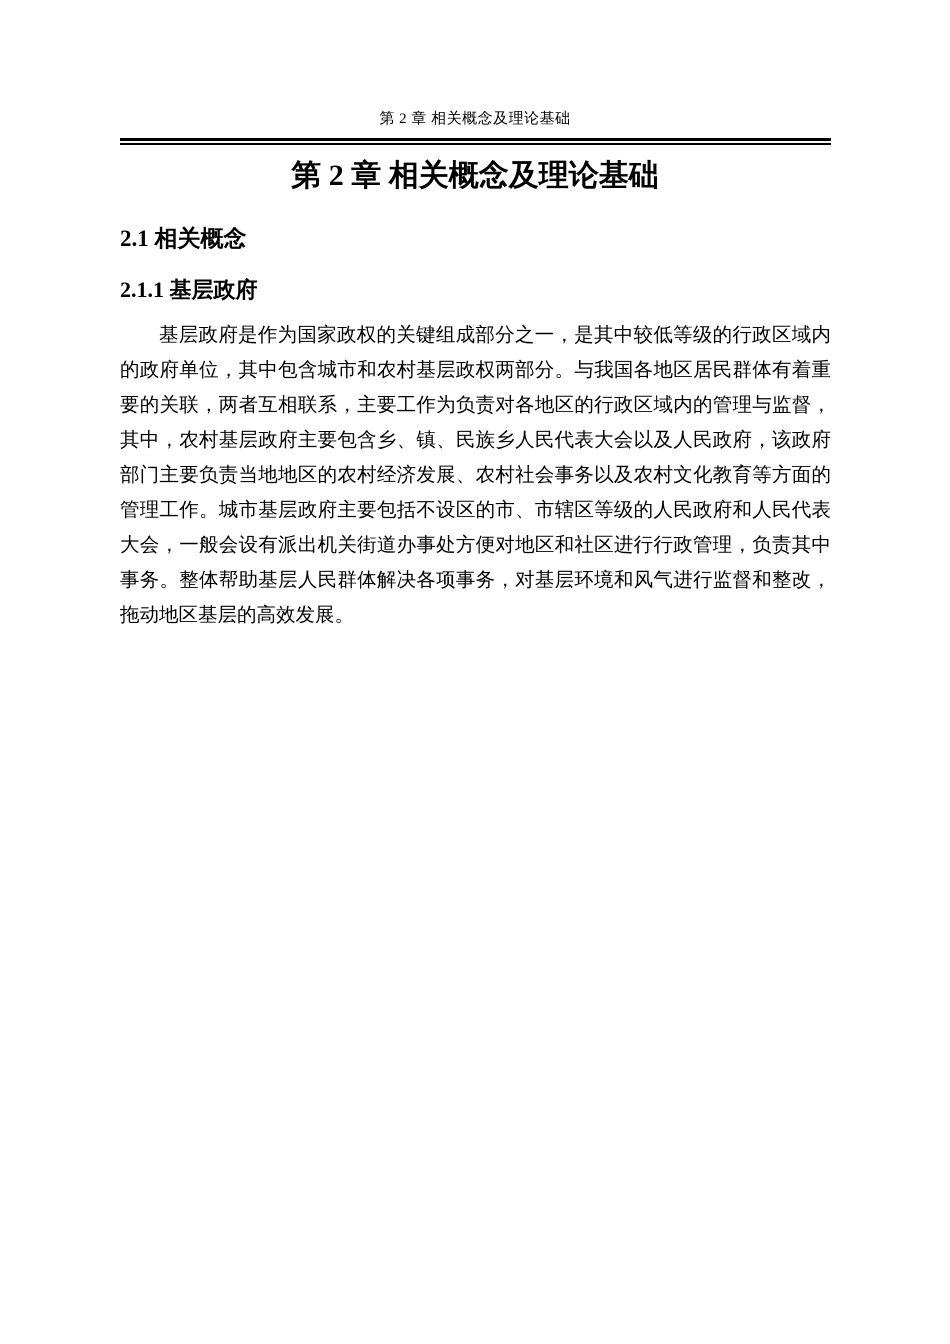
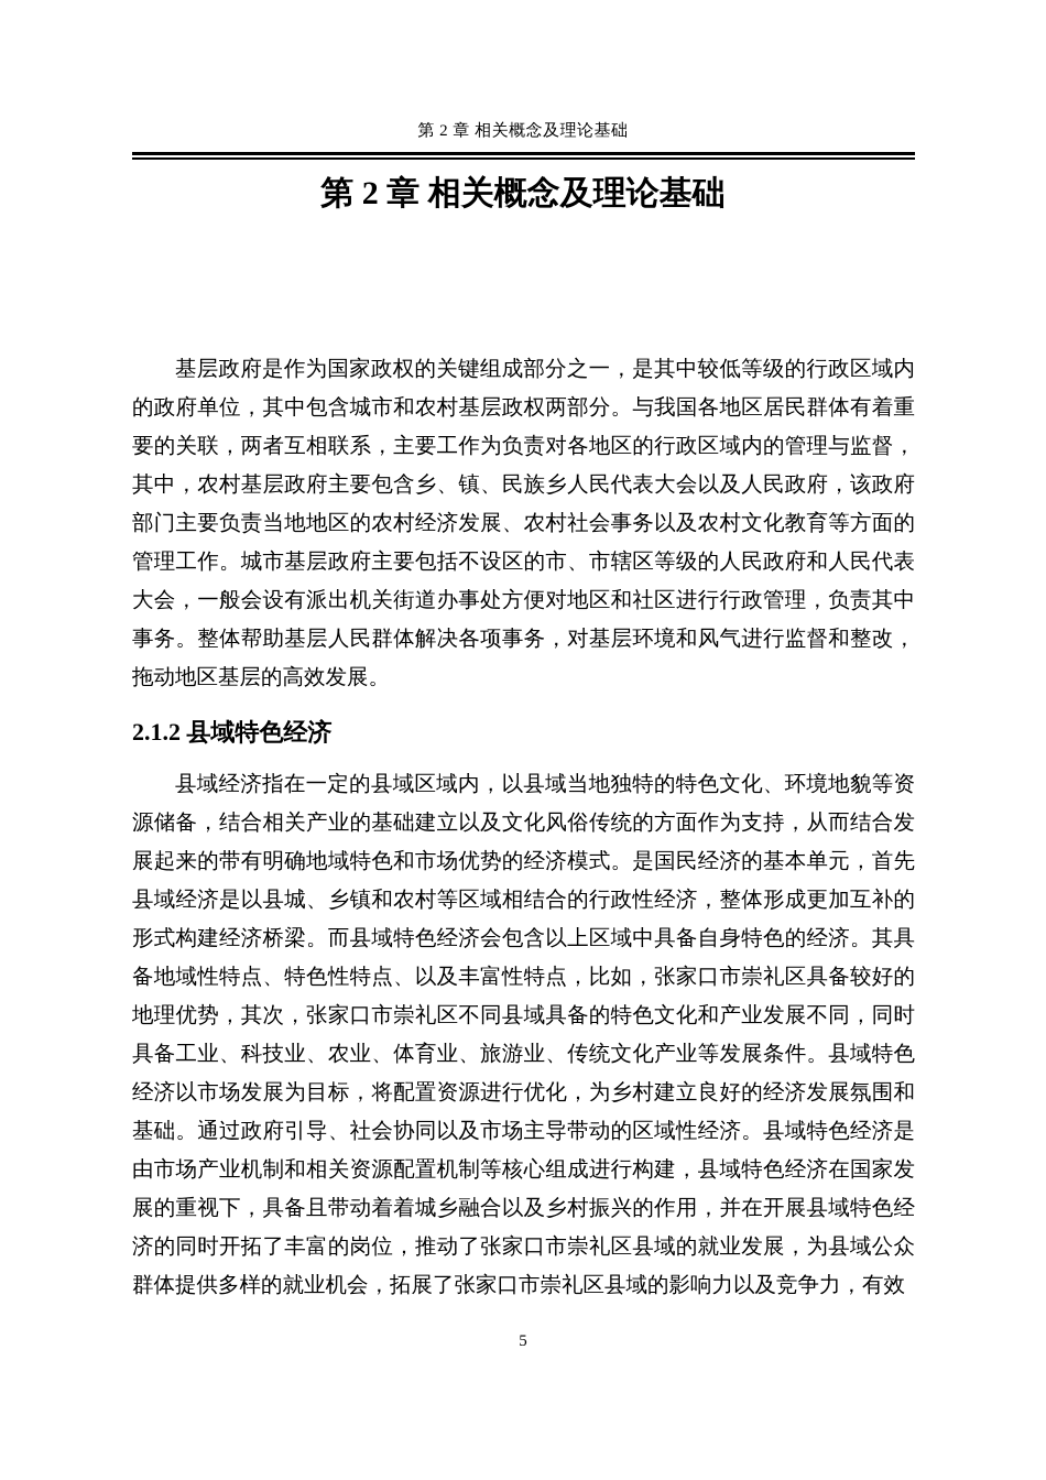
  第 2 章 相关概念及理论基础
  第 2 章 相关概念及理论基础
- 2.1 相关概念
- 2.1.1 基层政府
  基层政府是作为国家政权的关键组成部分之一，是其中较低等级的行政区域内的政府单位，其中包含城市和农村基层政权两部分。与我国各地区居民群体有着重要的关联，两者互相联系，主要工作为负责对各地区的行政区域内的管理与监督，其中，农村基层政府主要包含乡、镇、民族乡人民代表大会以及人民政府，该政府部门主要负责当地地区的农村经济发展、农村社会事务以及农村文化教育等方面的管理工作。城市基层政府主要包括不设区的市、市辖区等级的人民政府和人民代表大会，一般会设有派出机关街道办事处方便对地区和社区进行行政管理，负责其中事务。整体帮助基层人民群体解决各项事务，对基层环境和风气进行监督和整改，拖动地区基层的高效发展。
+ 2.1.2 县域特色经济
+ 县域经济指在一定的县域区域内，以县域当地独特的特色文化、环境地貌等资源储备，结合相关产业的基础建立以及文化风俗传统的方面作为支持，从而结合发展起来的带有明确地域特色和市场优势的经济模式。是国民经济的基本单元，首先县域经济是以县城、乡镇和农村等区域相结合的行政性经济，整体形成更加互补的形式构建经济桥梁。而县域特色经济会包含以上区域中具备自身特色的经济。其具备地域性特点、特色性特点、以及丰富性特点，比如，张家口市崇礼区具备较好的地理优势，其次，张家口市崇礼区不同县域具备的特色文化和产业发展不同，同时具备工业、科技业、农业、体育业、旅游业、传统文化产业等发展条件。县域特色经济以市场发展为目标，将配置资源进行优化，为乡村建立良好的经济发展氛围和基础。通过政府引导、社会协同以及市场主导带动的区域性经济。县域特色经济是由市场产业机制和相关资源配置机制等核心组成进行构建，县域特色经济在国家发展的重视下，具备且带动着着城乡融合以及乡村振兴的作用，并在开展县域特色经济的同时开拓了丰富的岗位，推动了张家口市崇礼区县域的就业发展，为县域公众群体提供多样的就业机会，拓展了张家口市崇礼区县域的影响力以及竞争力，有效
+ 5
